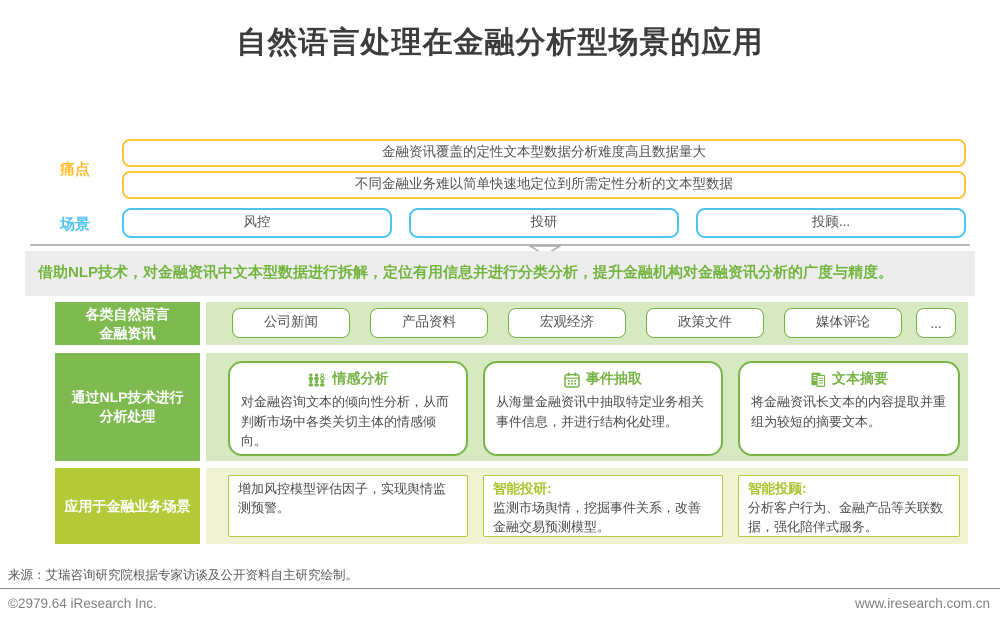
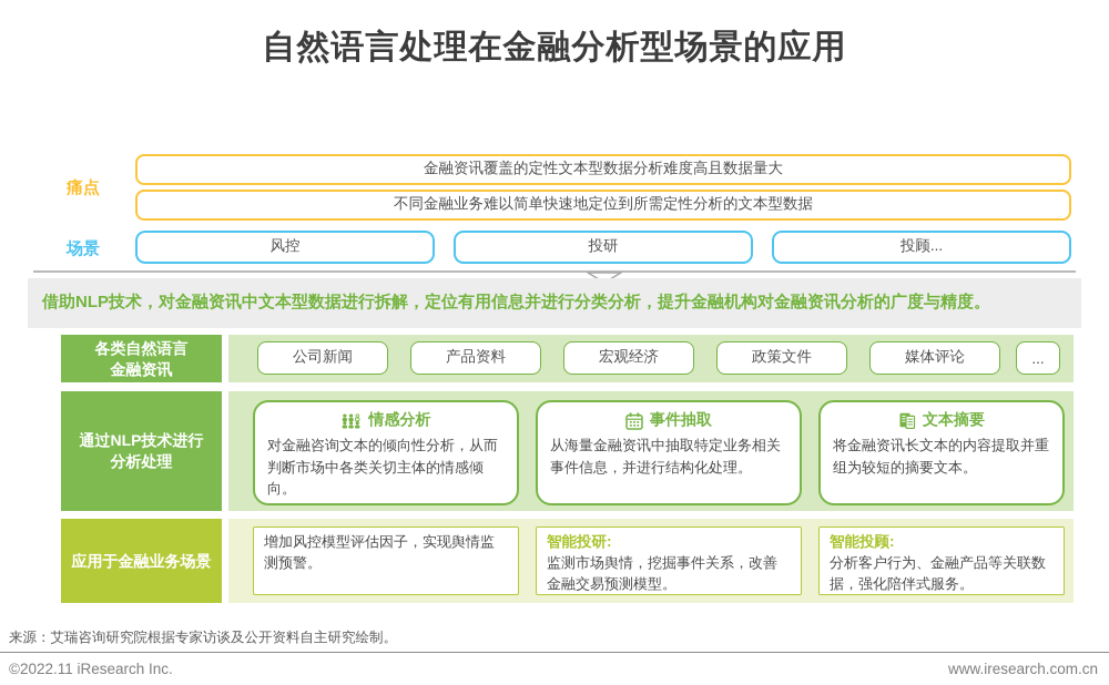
  自然语言处理在金融分析型场景的应用
  痛点
  金融资讯覆盖的定性文本型数据分析难度高且数据量大
  不同金融业务难以简单快速地定位到所需定性分析的文本型数据
  场景
  风控
  投研
  投顾...
  借助NLP技术，对金融资讯中文本型数据进行拆解，定位有用信息并进行分类分析，提升金融机构对金融资讯分析的广度与精度。
  各类自然语言
  金融资讯
  公司新闻
  产品资料
  宏观经济
  政策文件
  媒体评论
  ...
  通过NLP技术进行
  分析处理
  情感分析
  对金融咨询文本的倾向性分析，从而判断市场中各类关切主体的情感倾向。
  事件抽取
  从海量金融资讯中抽取特定业务相关事件信息，并进行结构化处理。
  文本摘要
  将金融资讯长文本的内容提取并重组为较短的摘要文本。
  应用于金融业务场景
  增加风控模型评估因子，实现舆情监测预警。
  智能投研:
  监测市场舆情，挖掘事件关系，改善金融交易预测模型。
  智能投顾:
  分析客户行为、金融产品等关联数据，强化陪伴式服务。
  来源：艾瑞咨询研究院根据专家访谈及公开资料自主研究绘制。
- ©2979.64 iResearch Inc.
+ ©2022.11 iResearch Inc.
  www.iresearch.com.cn
